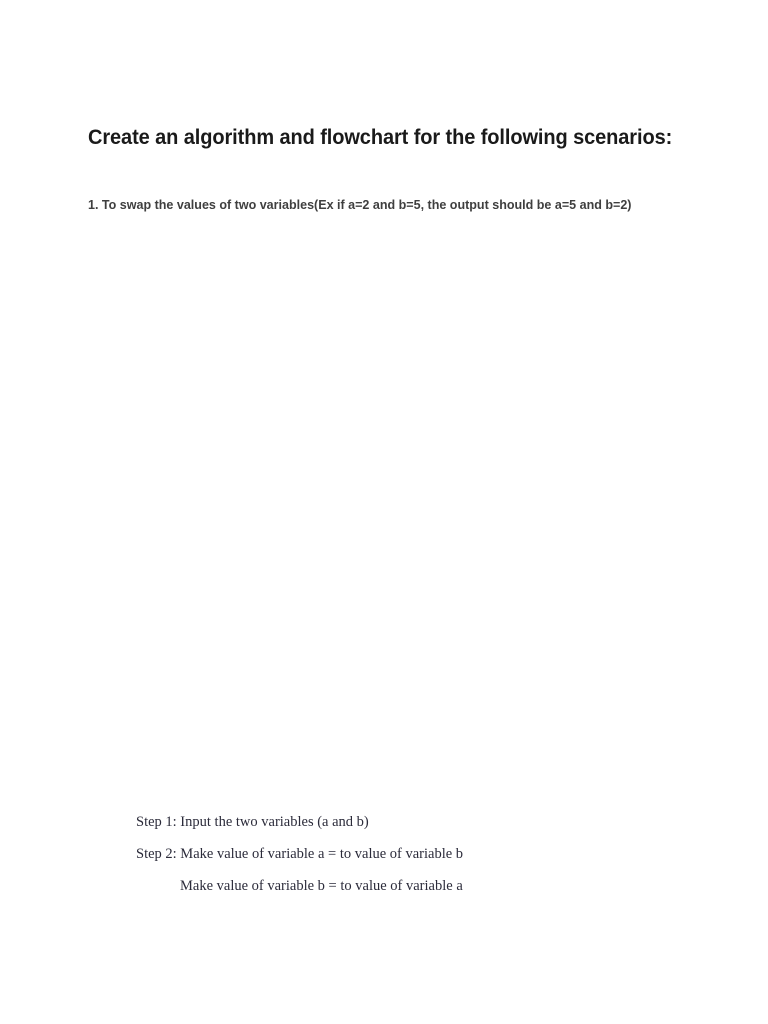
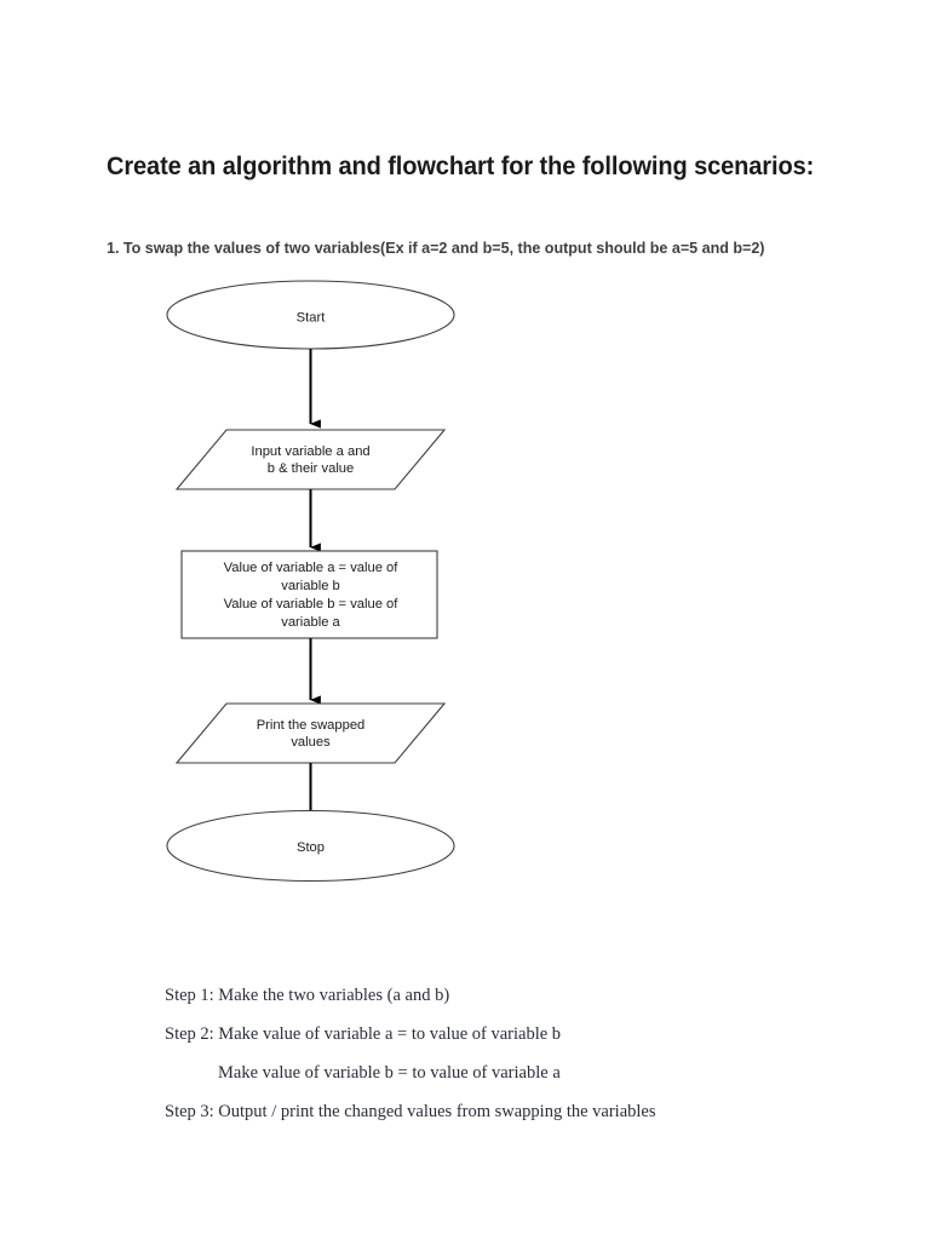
  Create an algorithm and flowchart for the following scenarios:
  1. To swap the values of two variables(Ex if a=2 and b=5, the output should be a=5 and b=2)
+ Start
+ Input variable a and
+ b & their value
+ Value of variable a = value of
+ variable b
+ Value of variable b = value of
+ variable a
+ Print the swapped
+ values
+ Stop
- Step 1: Input the two variables (a and b)
+ Step 1: Make the two variables (a and b)
  Step 2: Make value of variable a = to value of variable b
  Make value of variable b = to value of variable a
+ Step 3: Output / print the changed values from swapping the variables
